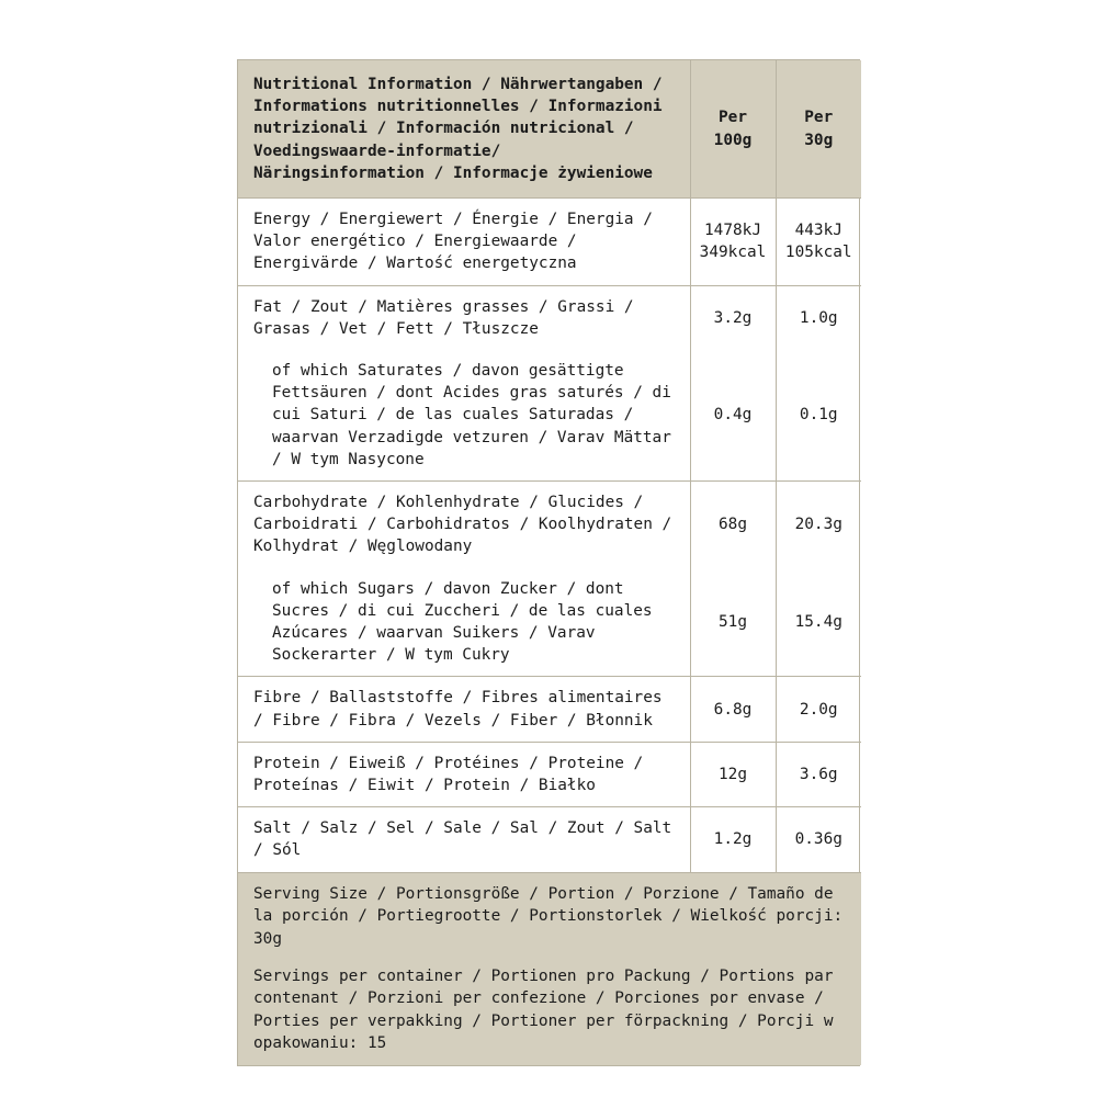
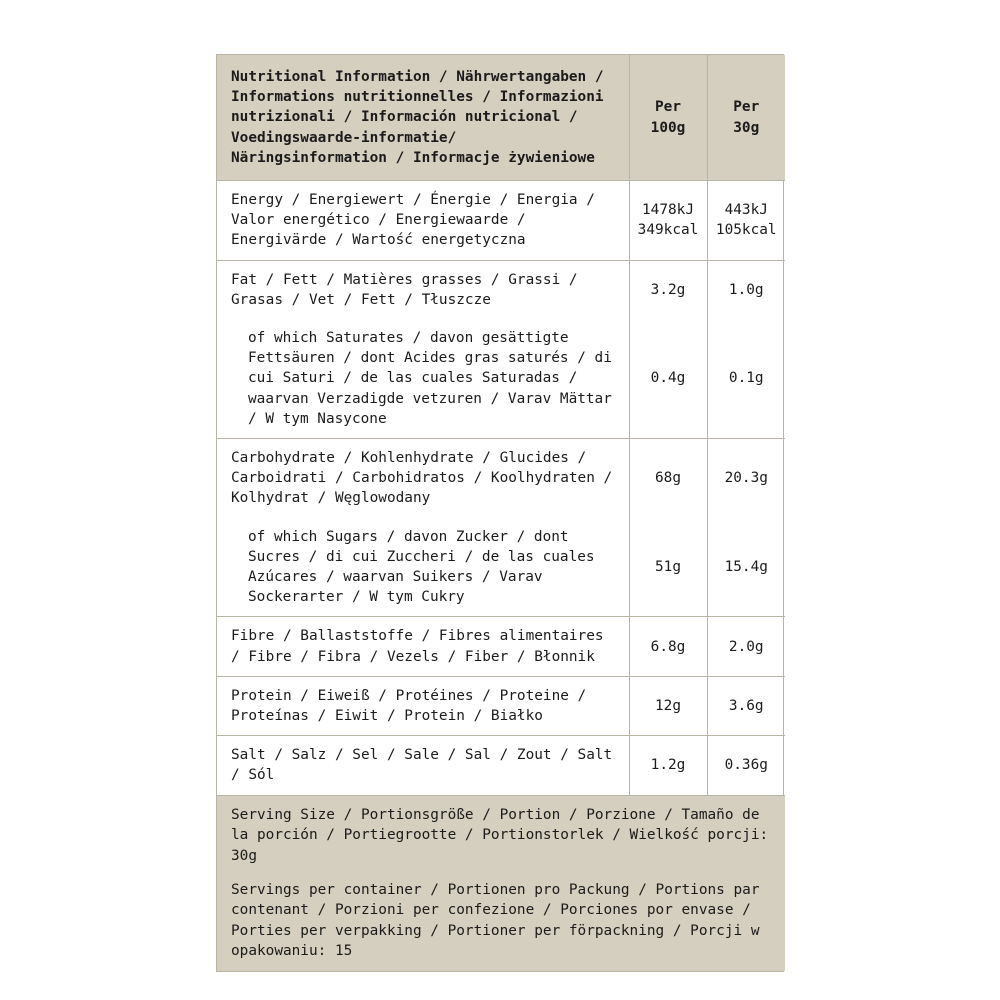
  Nutritional Information / Nährwertangaben / Informations nutritionnelles / Informazioni nutrizionali / Información nutricional / Voedingswaarde-informatie/ Näringsinformation / Informacje żywieniowe	Per 100g	Per 30g
  Energy / Energiewert / Énergie / Energia / Valor energético / Energiewaarde / Energivärde / Wartość energetyczna	1478kJ 349kcal	443kJ 105kcal
- Fat / Zout / Matières grasses / Grassi / Grasas / Vet / Fett / Tłuszcze	3.2g	1.0g
+ Fat / Fett / Matières grasses / Grassi / Grasas / Vet / Fett / Tłuszcze	3.2g	1.0g
  of which Saturates / davon gesättigte Fettsäuren / dont Acides gras saturés / di cui Saturi / de las cuales Saturadas / waarvan Verzadigde vetzuren / Varav Mättar / W tym Nasycone	0.4g	0.1g
  Carbohydrate / Kohlenhydrate / Glucides / Carboidrati / Carbohidratos / Koolhydraten / Kolhydrat / Węglowodany	68g	20.3g
  of which Sugars / davon Zucker / dont Sucres / di cui Zuccheri / de las cuales Azúcares / waarvan Suikers / Varav Sockerarter / W tym Cukry	51g	15.4g
  Fibre / Ballaststoffe / Fibres alimentaires / Fibre / Fibra / Vezels / Fiber / Błonnik	6.8g	2.0g
  Protein / Eiweiß / Protéines / Proteine / Proteínas / Eiwit / Protein / Białko	12g	3.6g
  Salt / Salz / Sel / Sale / Sal / Zout / Salt / Sól	1.2g	0.36g
  Serving Size / Portionsgröße / Portion / Porzione / Tamaño de la porción / Portiegrootte / Portionstorlek / Wielkość porcji: 30g Servings per container / Portionen pro Packung / Portions par contenant / Porzioni per confezione / Porciones por envase / Porties per verpakking / Portioner per förpackning / Porcji w opakowaniu: 15
